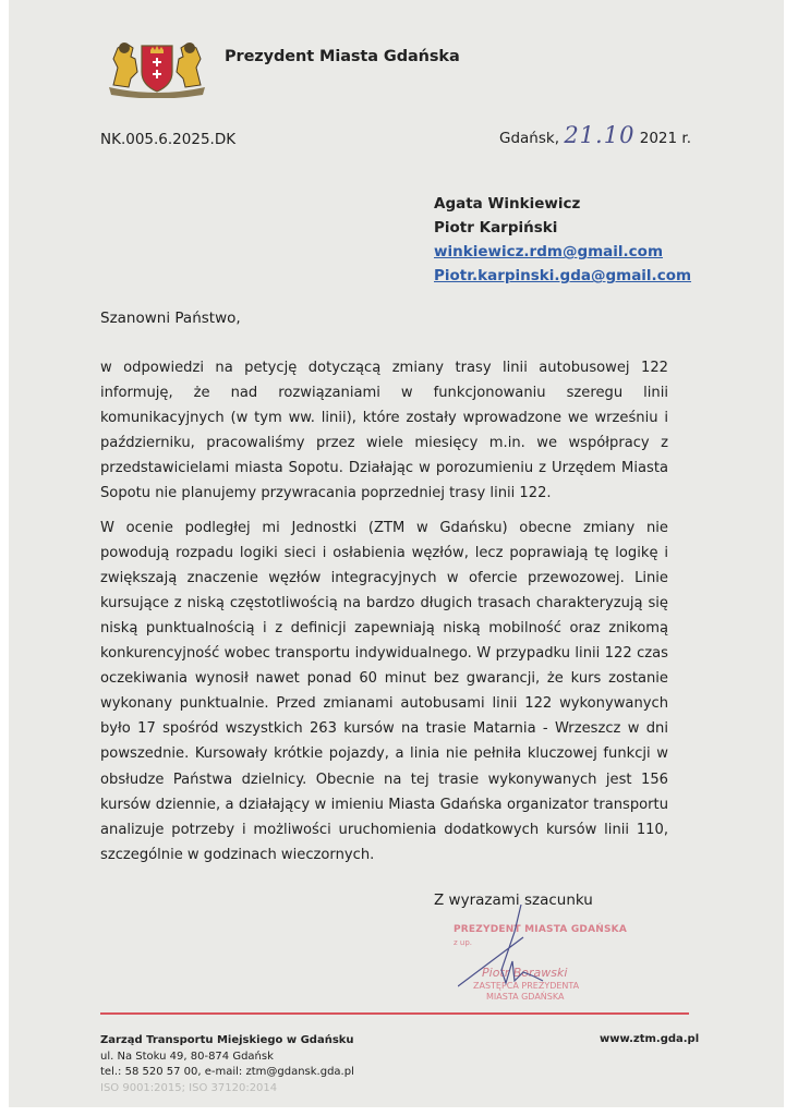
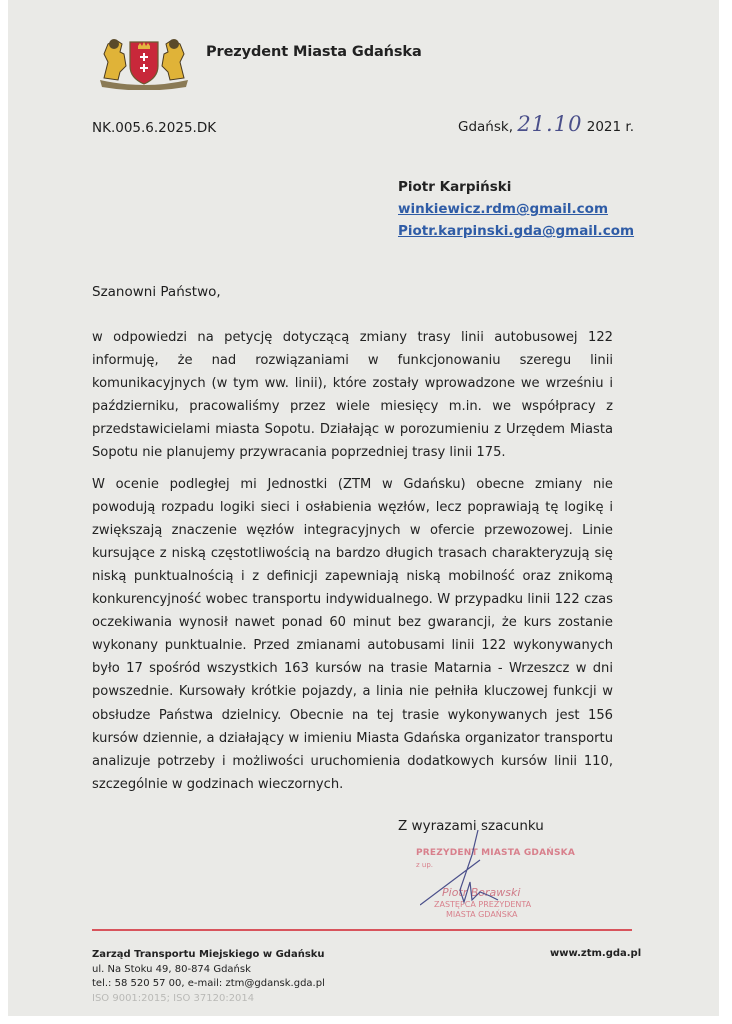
  Prezydent Miasta Gdańska
  NK.005.6.2025.DK
  Gdańsk, 21.10 2021 r.
- Agata Winkiewicz
  Piotr Karpiński
  winkiewicz.rdm@gmail.com
  Piotr.karpinski.gda@gmail.com
  Szanowni Państwo,
- w odpowiedzi na petycję dotyczącą zmiany trasy linii autobusowej 122 informuję, że nad rozwiązaniami w funkcjonowaniu szeregu linii komunikacyjnych (w tym ww. linii), które zostały wprowadzone we wrześniu i październiku, pracowaliśmy przez wiele miesięcy m.in. we współpracy z przedstawicielami miasta Sopotu. Działając w porozumieniu z Urzędem Miasta Sopotu nie planujemy przywracania poprzedniej trasy linii 122.
+ w odpowiedzi na petycję dotyczącą zmiany trasy linii autobusowej 122 informuję, że nad rozwiązaniami w funkcjonowaniu szeregu linii komunikacyjnych (w tym ww. linii), które zostały wprowadzone we wrześniu i październiku, pracowaliśmy przez wiele miesięcy m.in. we współpracy z przedstawicielami miasta Sopotu. Działając w porozumieniu z Urzędem Miasta Sopotu nie planujemy przywracania poprzedniej trasy linii 175.
- W ocenie podległej mi Jednostki (ZTM w Gdańsku) obecne zmiany nie powodują rozpadu logiki sieci i osłabienia węzłów, lecz poprawiają tę logikę i zwiększają znaczenie węzłów integracyjnych w ofercie przewozowej. Linie kursujące z niską częstotliwością na bardzo długich trasach charakteryzują się niską punktualnością i z definicji zapewniają niską mobilność oraz znikomą konkurencyjność wobec transportu indywidualnego. W przypadku linii 122 czas oczekiwania wynosił nawet ponad 60 minut bez gwarancji, że kurs zostanie wykonany punktualnie. Przed zmianami autobusami linii 122 wykonywanych było 17 spośród wszystkich 263 kursów na trasie Matarnia - Wrzeszcz w dni powszednie. Kursowały krótkie pojazdy, a linia nie pełniła kluczowej funkcji w obsłudze Państwa dzielnicy. Obecnie na tej trasie wykonywanych jest 156 kursów dziennie, a działający w imieniu Miasta Gdańska organizator transportu analizuje potrzeby i możliwości uruchomienia dodatkowych kursów linii 110, szczególnie w godzinach wieczornych.
+ W ocenie podległej mi Jednostki (ZTM w Gdańsku) obecne zmiany nie powodują rozpadu logiki sieci i osłabienia węzłów, lecz poprawiają tę logikę i zwiększają znaczenie węzłów integracyjnych w ofercie przewozowej. Linie kursujące z niską częstotliwością na bardzo długich trasach charakteryzują się niską punktualnością i z definicji zapewniają niską mobilność oraz znikomą konkurencyjność wobec transportu indywidualnego. W przypadku linii 122 czas oczekiwania wynosił nawet ponad 60 minut bez gwarancji, że kurs zostanie wykonany punktualnie. Przed zmianami autobusami linii 122 wykonywanych było 17 spośród wszystkich 163 kursów na trasie Matarnia - Wrzeszcz w dni powszednie. Kursowały krótkie pojazdy, a linia nie pełniła kluczowej funkcji w obsłudze Państwa dzielnicy. Obecnie na tej trasie wykonywanych jest 156 kursów dziennie, a działający w imieniu Miasta Gdańska organizator transportu analizuje potrzeby i możliwości uruchomienia dodatkowych kursów linii 110, szczególnie w godzinach wieczornych.
  Z wyrazami szacunku
  PREZYDENT MIASTA GDAŃSKA
  z up.
  Pior Brawski
  ZASTĘPCA PREZYDENTA
  MIASTA GDAŃSKA
  Zarząd Transportu Miejskiego w Gdańsku
  ul. Na Stoku 49, 80-874 Gdańsk
  tel.: 58 520 57 00, e-mail: ztm@gdansk.gda.pl
  ISO 9001:2015; ISO 37120:2014
  www.ztm.gda.pl
